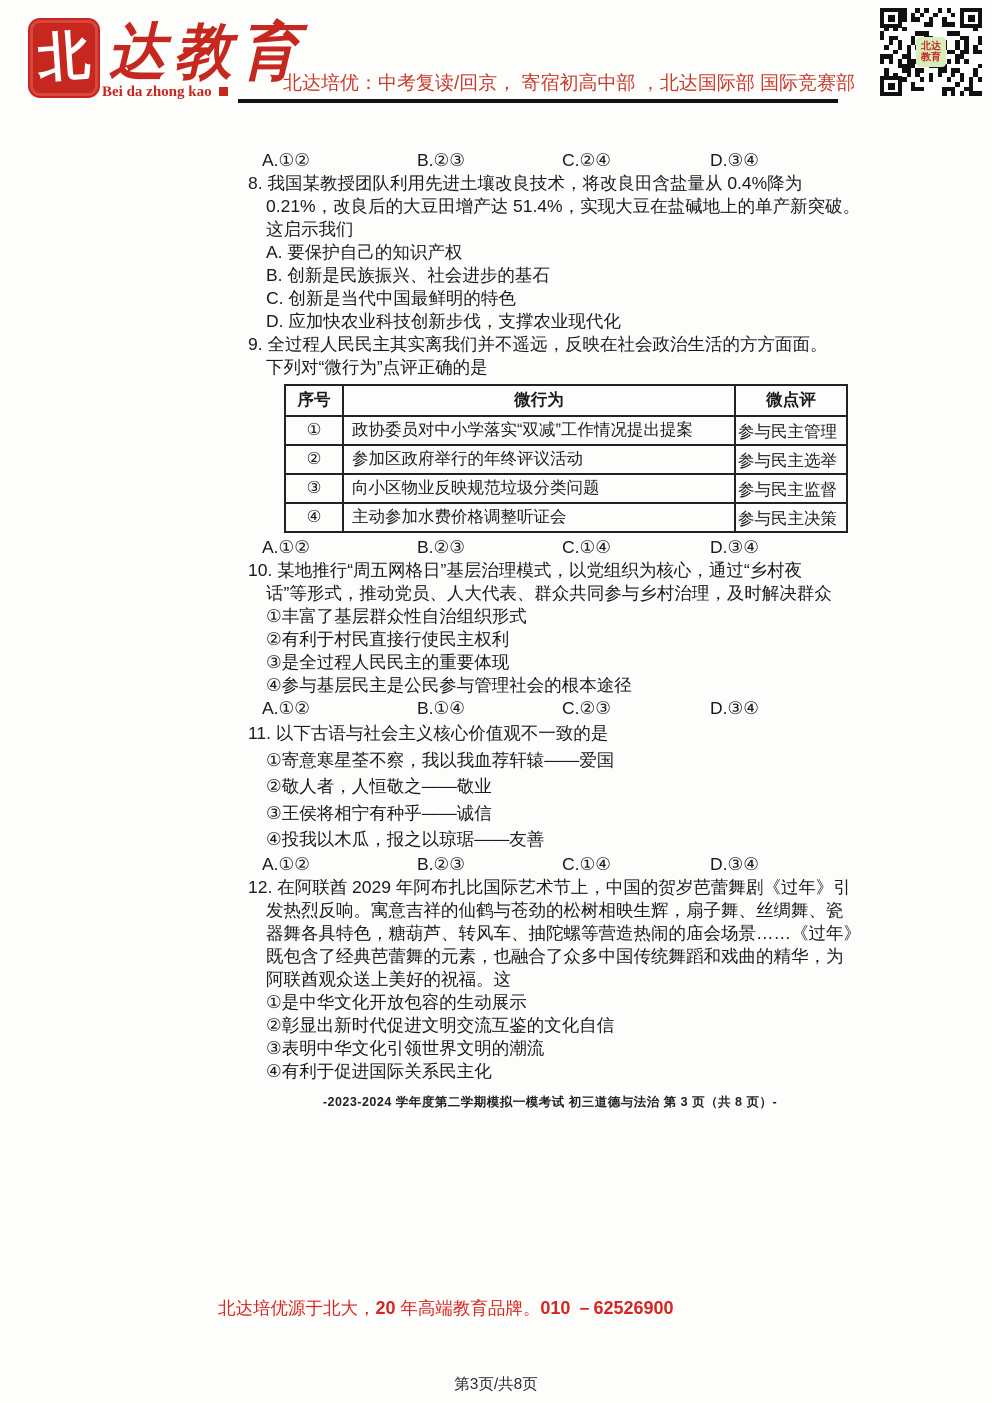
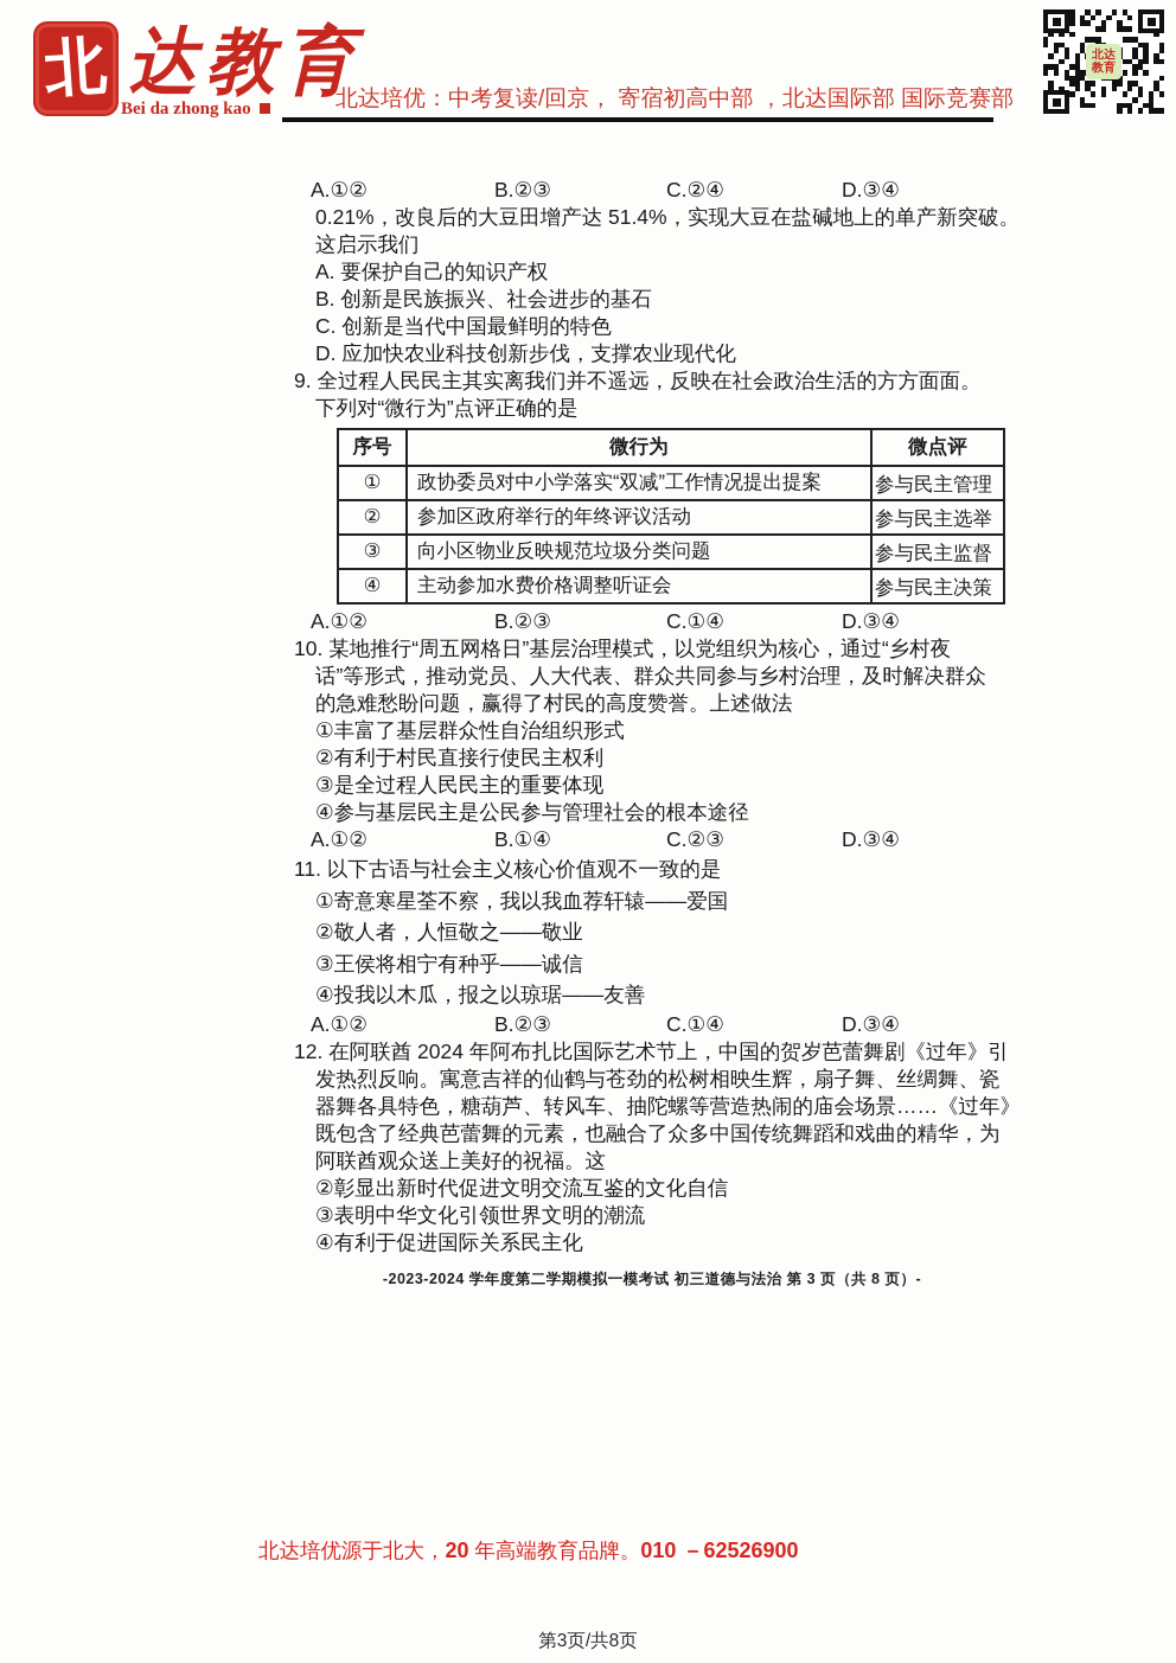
  达教育
  Bei da zhong kao
  北达培优：中考复读/回京， 寄宿初高中部 ，北达国际部 国际竞赛部
  北达
  教育
  A.①②
  B.②③
  C.②④
  D.③④
- 8. 我国某教授团队利用先进土壤改良技术，将改良田含盐量从 0.4%降为
  0.21%，改良后的大豆田增产达 51.4%，实现大豆在盐碱地上的单产新突破。
  这启示我们
  A. 要保护自己的知识产权
  B. 创新是民族振兴、社会进步的基石
  C. 创新是当代中国最鲜明的特色
  D. 应加快农业科技创新步伐，支撑农业现代化
  9. 全过程人民民主其实离我们并不遥远，反映在社会政治生活的方方面面。
  下列对“微行为”点评正确的是
  序号	微行为	微点评
  ①	政协委员对中小学落实“双减”工作情况提出提案	参与民主管理
  ②	参加区政府举行的年终评议活动	参与民主选举
  ③	向小区物业反映规范垃圾分类问题	参与民主监督
  ④	主动参加水费价格调整听证会	参与民主决策
  A.①②
  B.②③
  C.①④
  D.③④
  10. 某地推行“周五网格日”基层治理模式，以党组织为核心，通过“乡村夜
  话”等形式，推动党员、人大代表、群众共同参与乡村治理，及时解决群众
+ 的急难愁盼问题，赢得了村民的高度赞誉。上述做法
  ①丰富了基层群众性自治组织形式
  ②有利于村民直接行使民主权利
  ③是全过程人民民主的重要体现
  ④参与基层民主是公民参与管理社会的根本途径
  A.①②
  B.①④
  C.②③
  D.③④
  11. 以下古语与社会主义核心价值观不一致的是
  ①寄意寒星荃不察，我以我血荐轩辕——爱国
  ②敬人者，人恒敬之——敬业
  ③王侯将相宁有种乎——诚信
  ④投我以木瓜，报之以琼琚——友善
  A.①②
  B.②③
  C.①④
  D.③④
- 12. 在阿联酋 2029 年阿布扎比国际艺术节上，中国的贺岁芭蕾舞剧《过年》引
+ 12. 在阿联酋 2024 年阿布扎比国际艺术节上，中国的贺岁芭蕾舞剧《过年》引
  发热烈反响。寓意吉祥的仙鹤与苍劲的松树相映生辉，扇子舞、丝绸舞、瓷
  器舞各具特色，糖葫芦、转风车、抽陀螺等营造热闹的庙会场景……《过年》
  既包含了经典芭蕾舞的元素，也融合了众多中国传统舞蹈和戏曲的精华，为
  阿联酋观众送上美好的祝福。这
- ①是中华文化开放包容的生动展示
  ②彰显出新时代促进文明交流互鉴的文化自信
  ③表明中华文化引领世界文明的潮流
  ④有利于促进国际关系民主化
  -2023-2024 学年度第二学期模拟一模考试 初三道德与法治 第 3 页（共 8 页）-
  北达培优源于北大，20 年高端教育品牌。010 －62526900
  第3页/共8页
